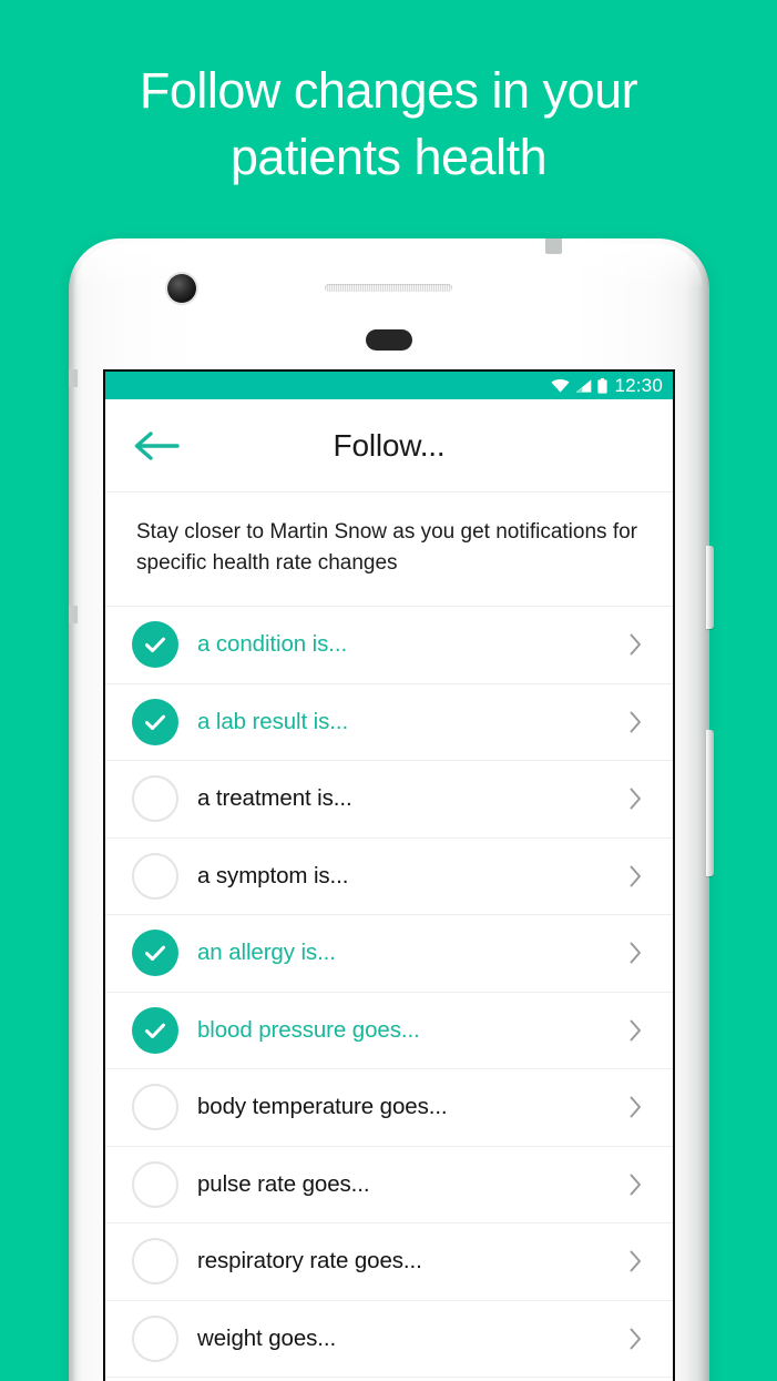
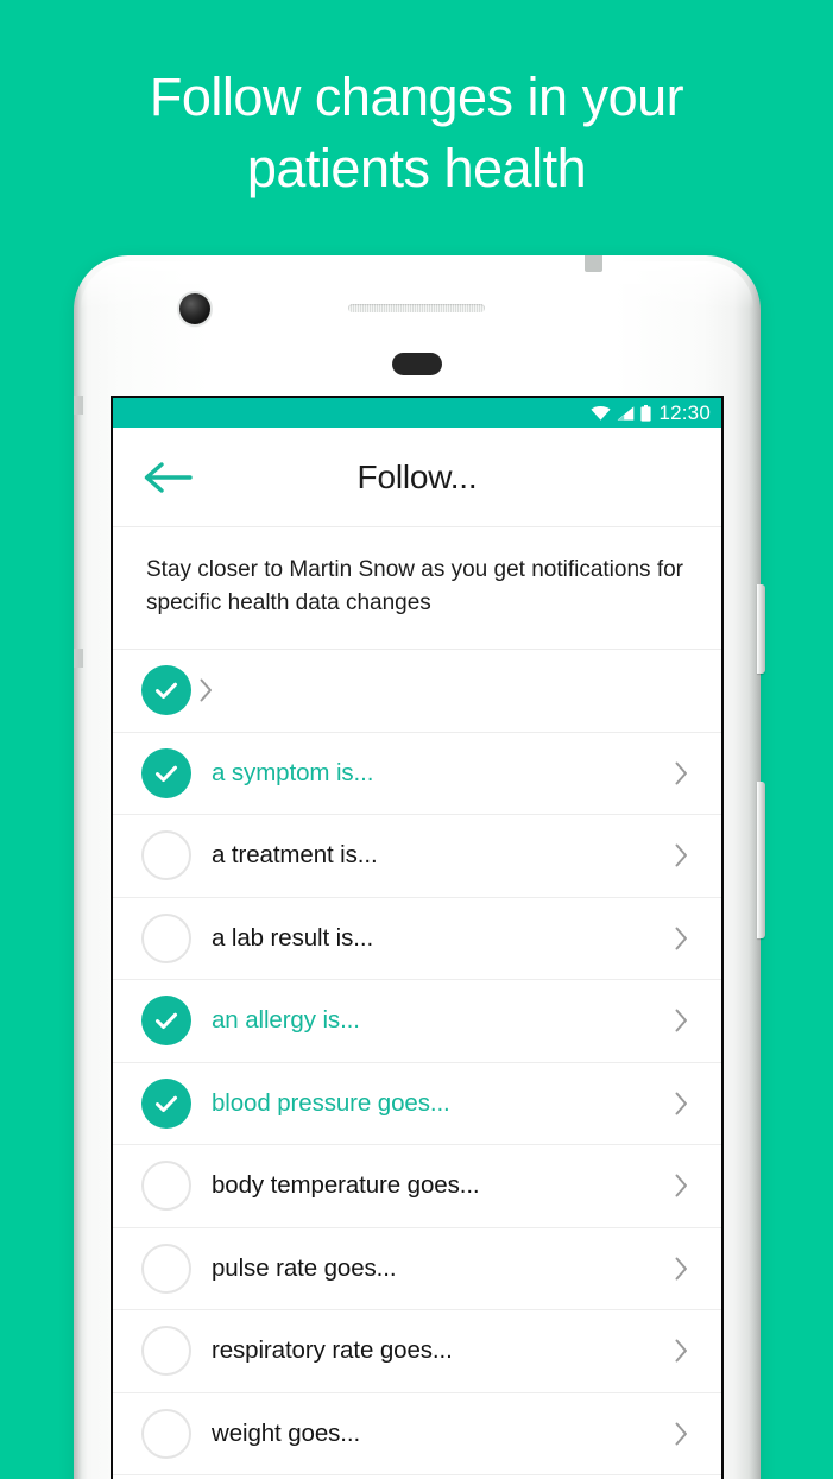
  Follow changes in your
  patients health
  12:30
  Follow...
- Stay closer to Martin Snow as you get notifications for specific health rate changes
+ Stay closer to Martin Snow as you get notifications for specific health data changes
- a condition is...
- a lab result is...
+ a symptom is...
  a treatment is...
- a symptom is...
+ a lab result is...
  an allergy is...
  blood pressure goes...
  body temperature goes...
  pulse rate goes...
  respiratory rate goes...
  weight goes...
